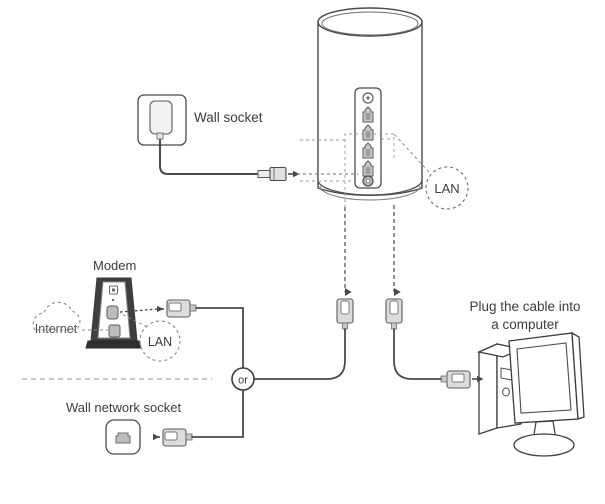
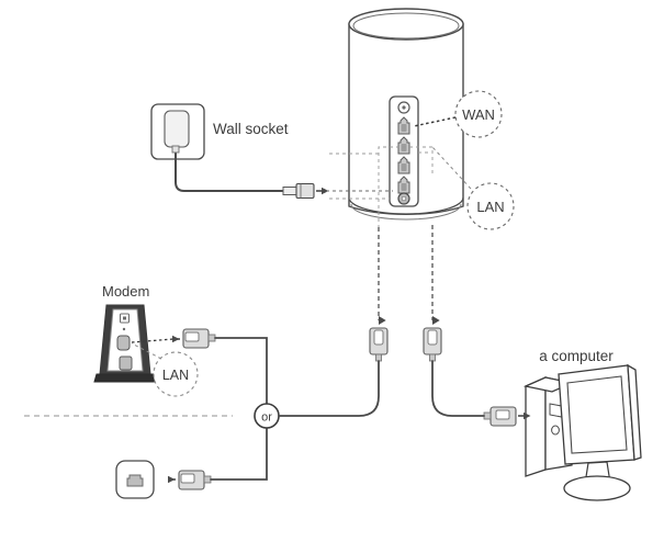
  Wall socket
+ WAN
  LAN
  Modem
- Internet
  LAN
- Wall network socket
  or
- Plug the cable into
  a computer
